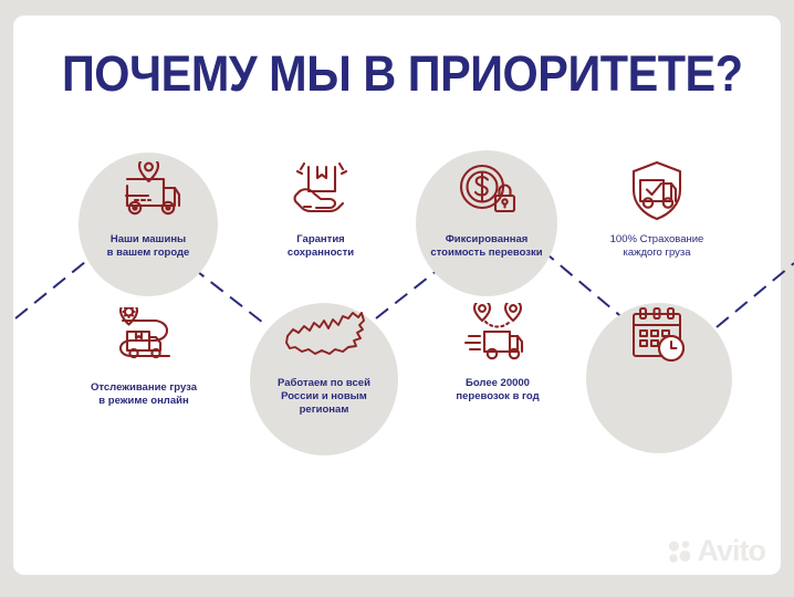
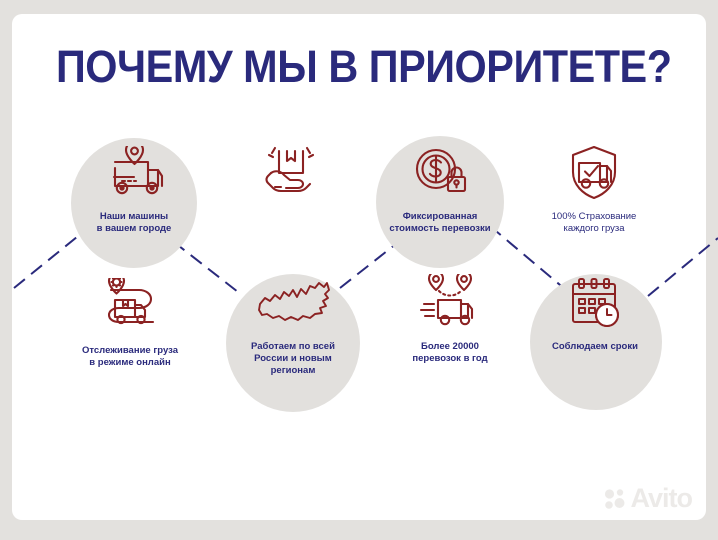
  ПОЧЕМУ МЫ В ПРИОРИТЕТЕ?
  Наши машины
  в вашем городе
- Гарантия
- сохранности
  Фиксированная
  стоимость перевозки
  100% Страхование
  каждого груза
  Отслеживание груза
  в режиме онлайн
  Работаем по всей
  России и новым
  регионам
  Более 20000
  перевозок в год
+ Соблюдаем сроки
